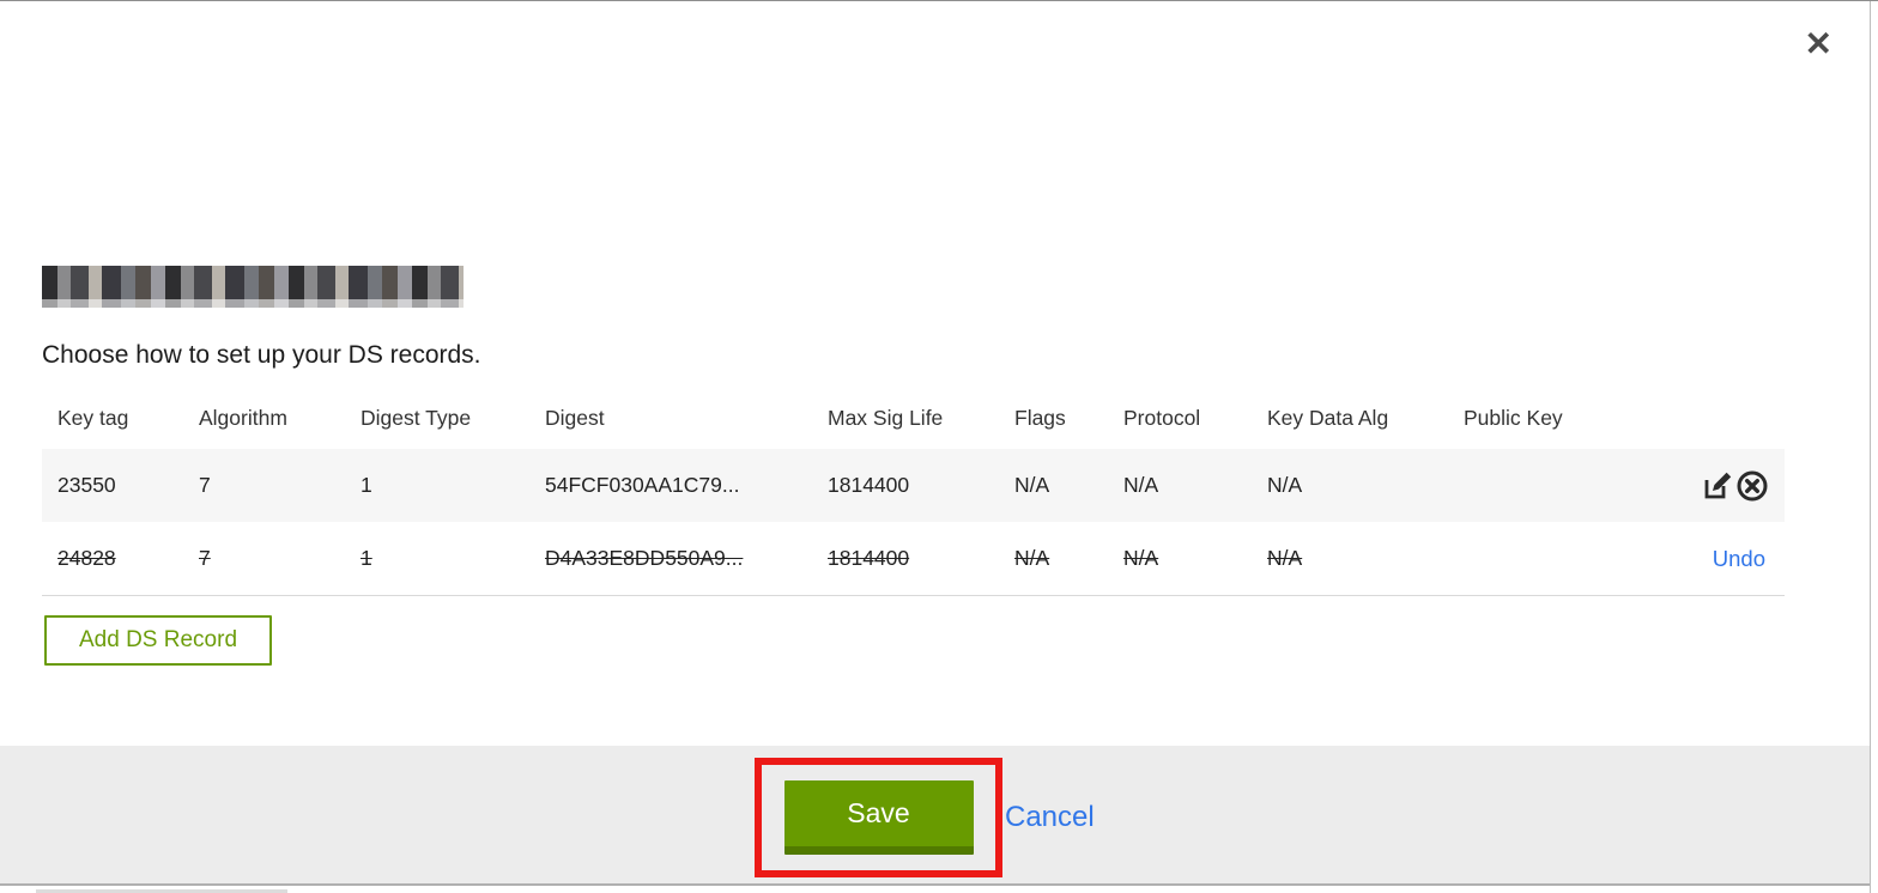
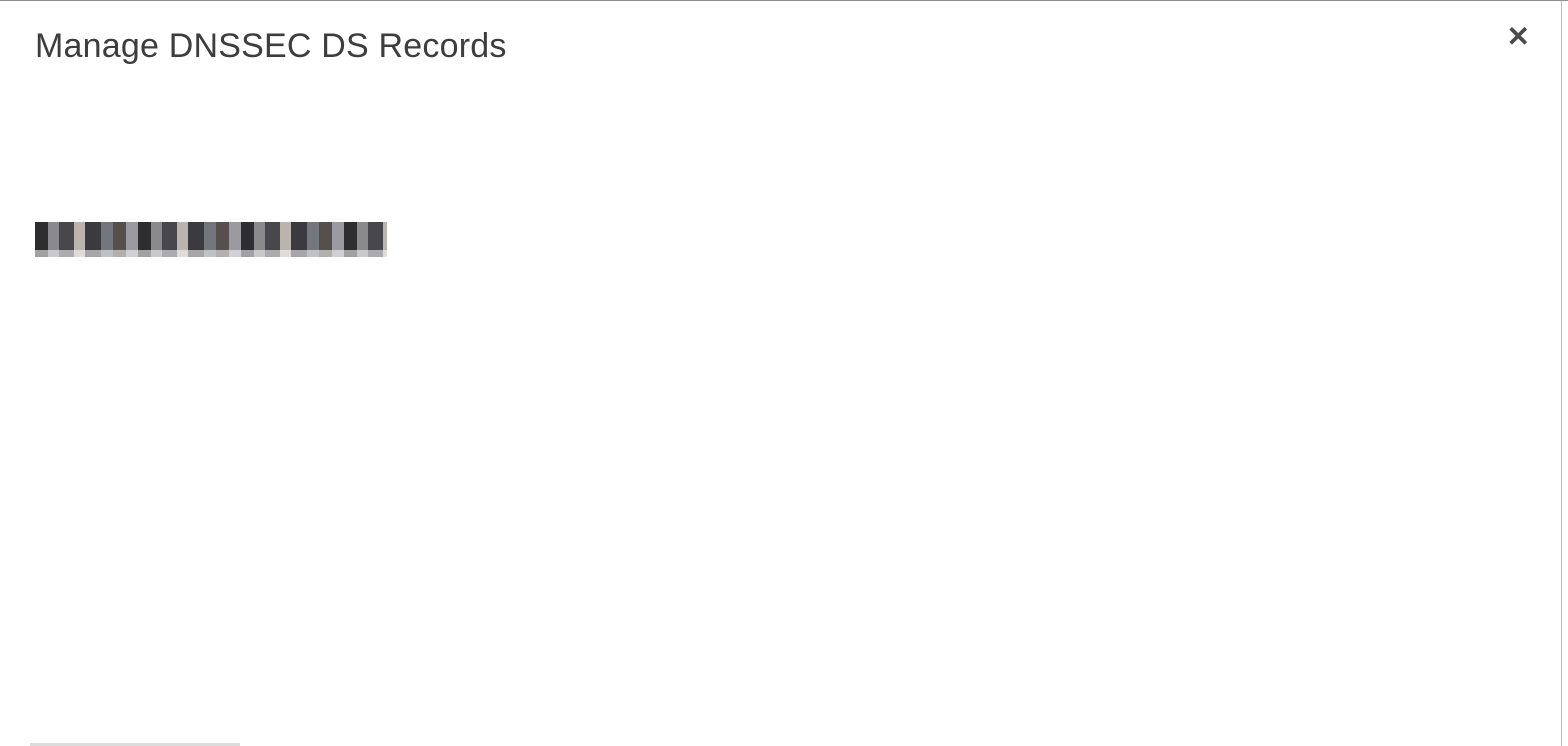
+ Manage DNSSEC DS Records
  ✕
- Choose how to set up your DS records.
- Key tag	Algorithm	Digest Type	Digest	Max Sig Life	Flags	Protocol	Key Data Alg	Public Key
- 23550	7	1	54FCF030AA1C79...	1814400	N/A	N/A	N/A
- 24828	7	1	D4A33E8DD550A9...	1814400	N/A	N/A	N/A		Undo
- Add DS Record
- Save
- Cancel
